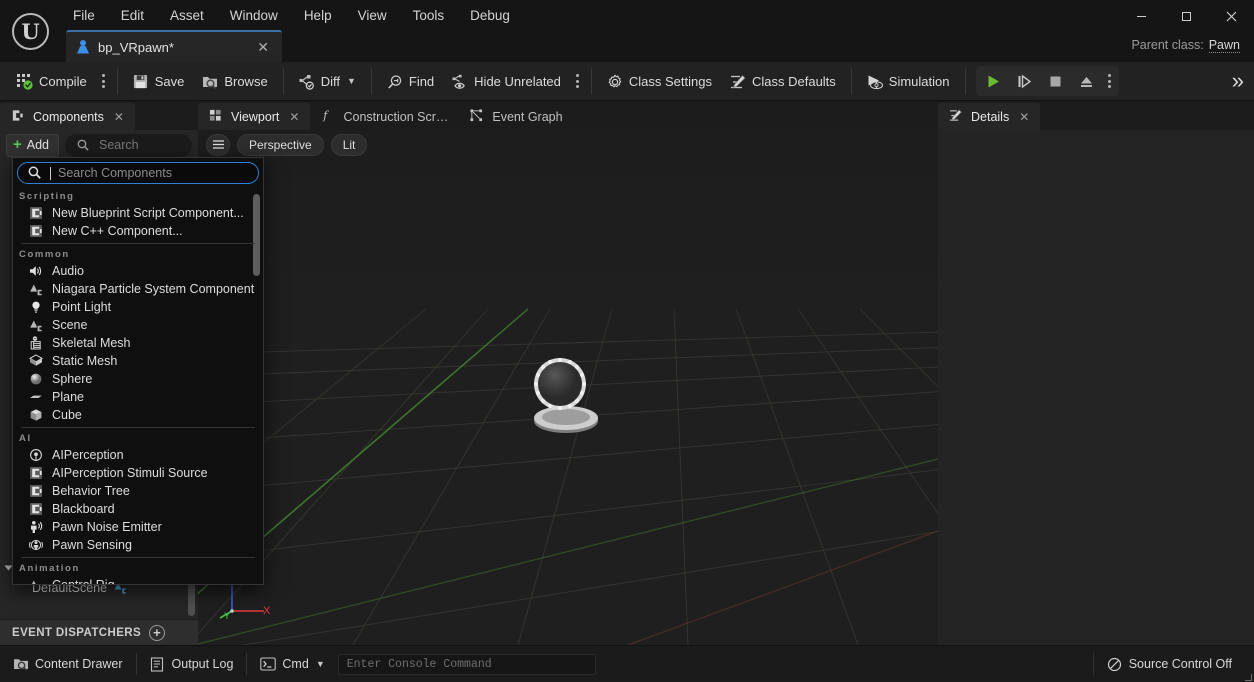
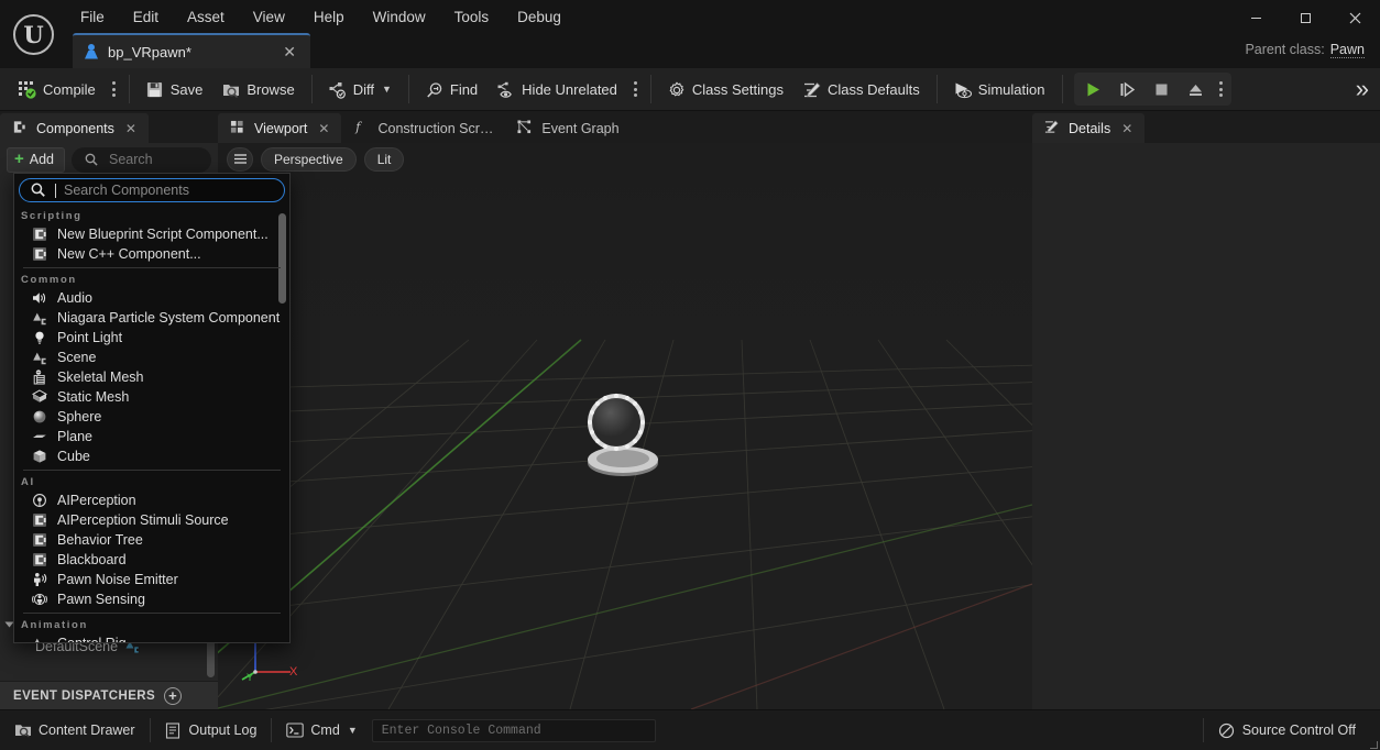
  U
  File
  Edit
  Asset
- Window
+ View
  Help
- View
+ Window
  Tools
  Debug
  Parent class:
  Pawn
  bp_VRpawn*
  ✕
  Compile
  Save
  Browse
  Diff
  ▼
  Find
  Hide Unrelated
  Class Settings
  Class Defaults
  Simulation
  »
  Components
  ✕
  Viewport
  ✕
  f
  Construction Scr…
  Event Graph
  Details
  ✕
  +
  Add
  Search
  DefaultScene
  EVENT DISPATCHERS
  +
  Search Components
  Scripting
  New Blueprint Script Component...
  New C++ Component...
  Common
  Audio
  Niagara Particle System Component
  Point Light
  Scene
  Skeletal Mesh
  Static Mesh
  Sphere
  Plane
  Cube
  AI
  AIPerception
  AIPerception Stimuli Source
  Behavior Tree
  Blackboard
  Pawn Noise Emitter
  Pawn Sensing
  Animation
  X
  Y
  Perspective
  Lit
  Content Drawer
  Output Log
  Cmd
  ▼
  Enter Console Command
  Source Control Off
